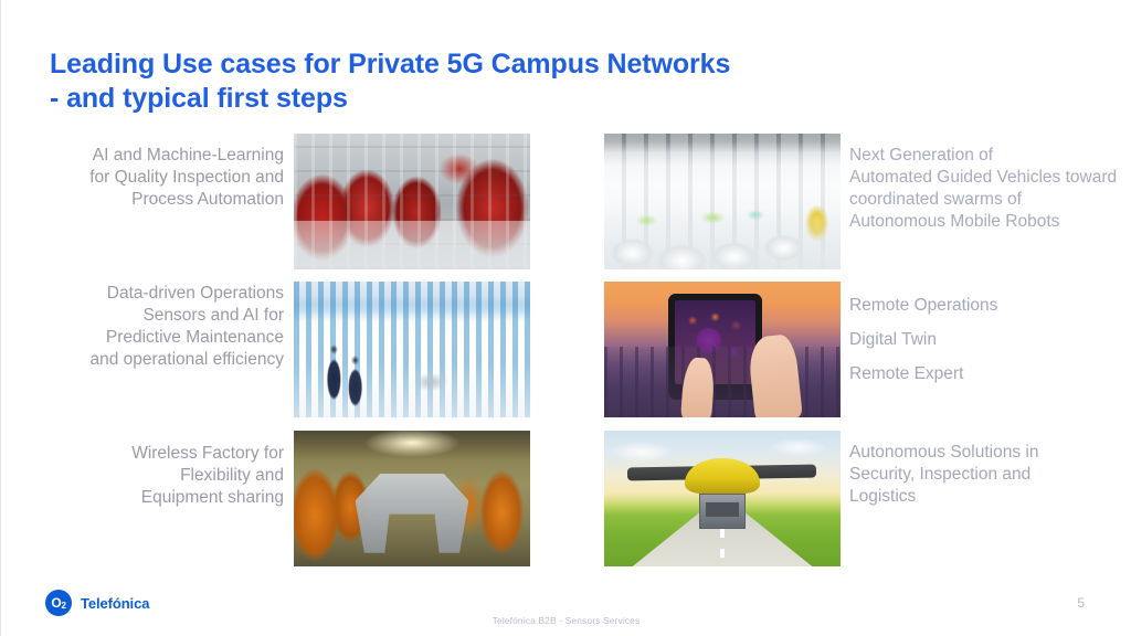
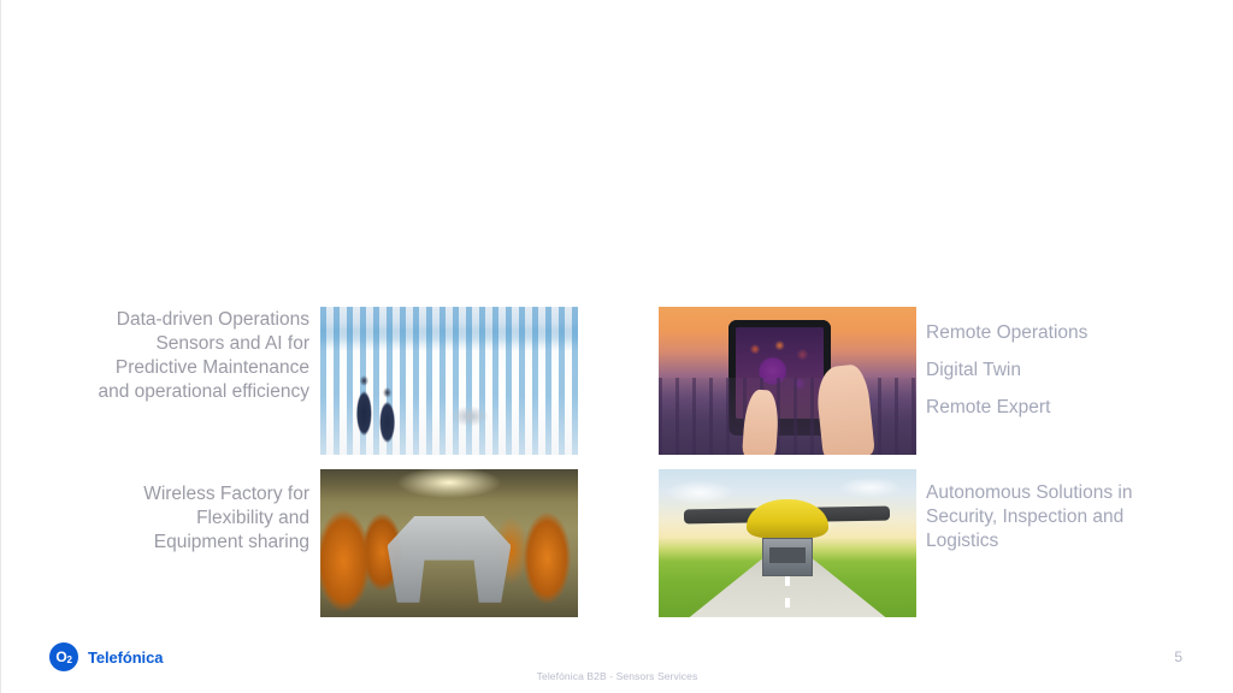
- Leading Use cases for Private 5G Campus Networks
- - and typical first steps
- AI and Machine-Learning
- for Quality Inspection and
- Process Automation
- Next Generation of
- Automated Guided Vehicles toward
- coordinated swarms of
- Autonomous Mobile Robots
  Data-driven Operations
  Sensors and AI for
  Predictive Maintenance
  and operational efficiency
  Remote Operations
  Digital Twin
  Remote Expert
  Wireless Factory for
  Flexibility and
  Equipment sharing
  Autonomous Solutions in
  Security, Inspection and
  Logistics
  O
  2
  Telefónica
  Telefónica B2B - Sensors Services
  5
